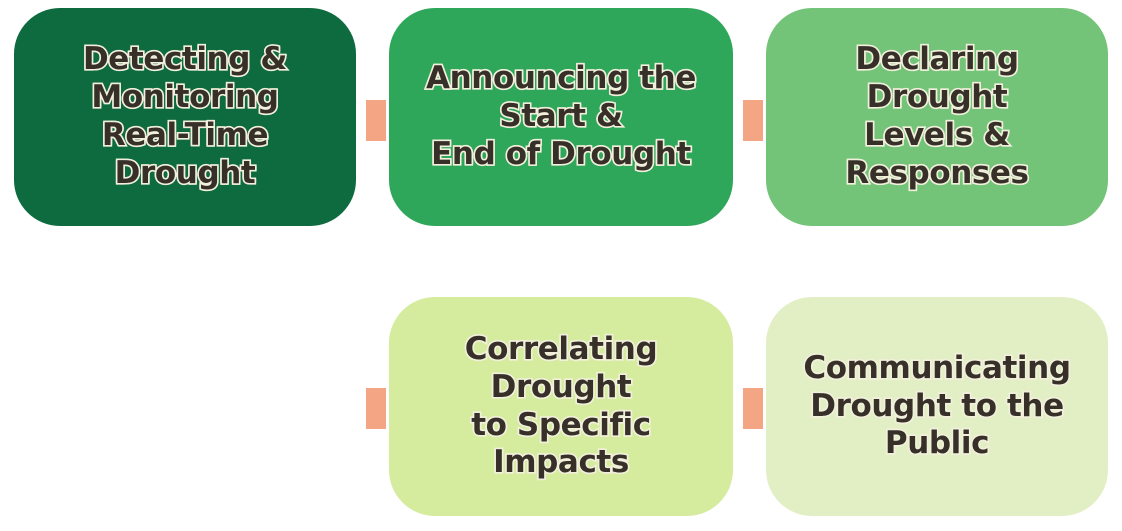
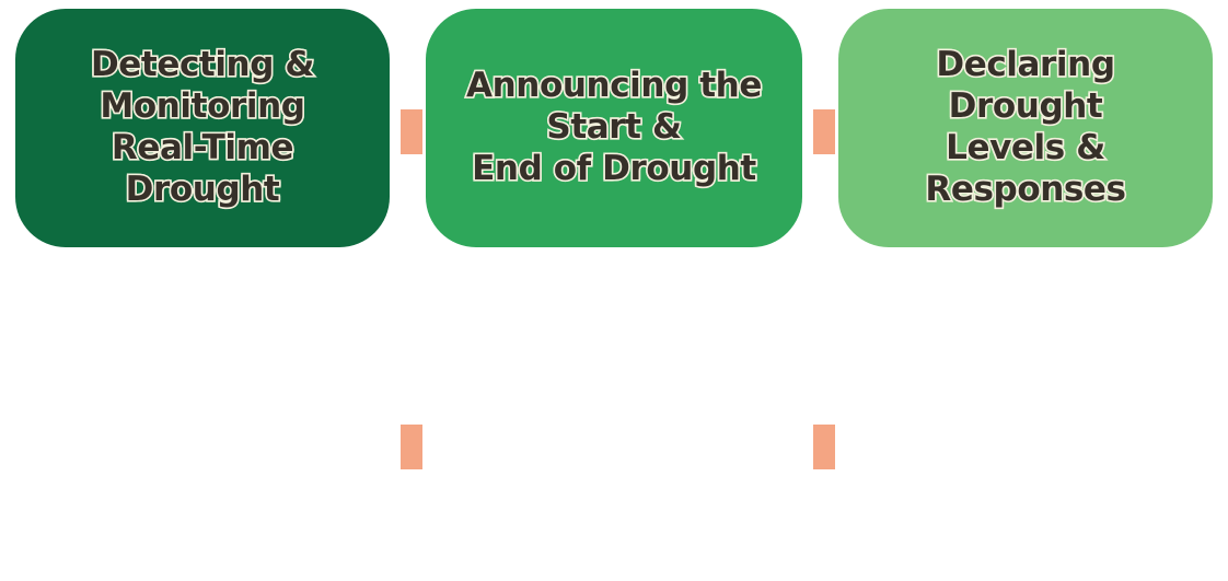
  Detecting &
  Monitoring
  Real-Time Drought
  Announcing the
  Start &
  End of Drought
  Declaring Drought
  Levels & Responses
- Correlating Drought
- to Specific Impacts
- Communicating
- Drought to the
- Public
